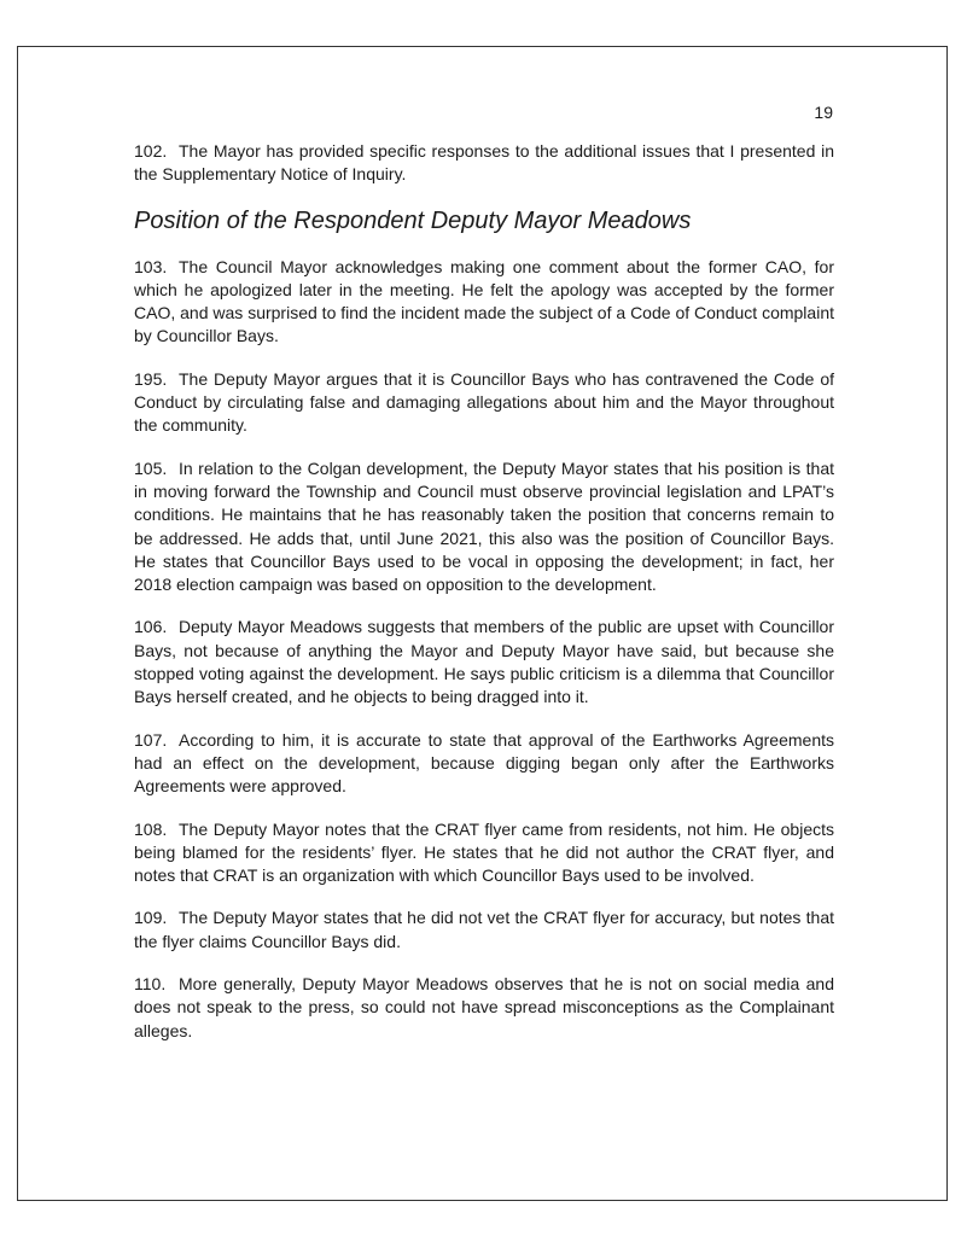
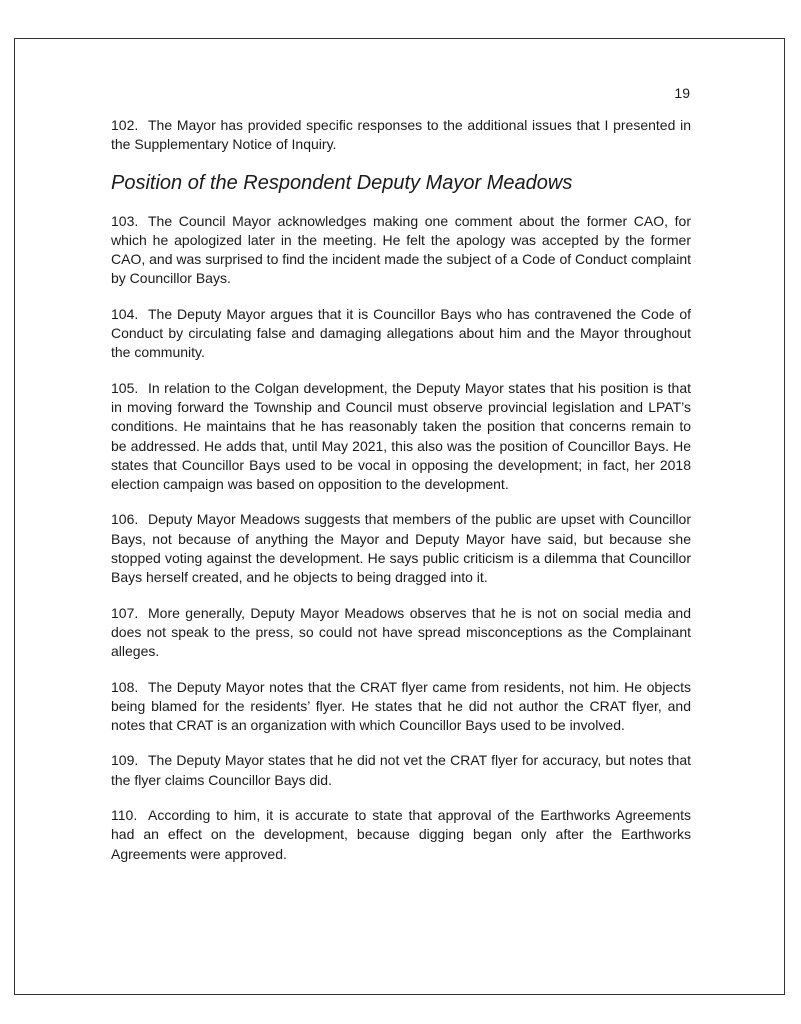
  19
  102. The Mayor has provided specific responses to the additional issues that I presented in the Supplementary Notice of Inquiry.
  Position of the Respondent Deputy Mayor Meadows
  103. The Council Mayor acknowledges making one comment about the former CAO, for which he apologized later in the meeting. He felt the apology was accepted by the former CAO, and was surprised to find the incident made the subject of a Code of Conduct complaint by Councillor Bays.
- 195. The Deputy Mayor argues that it is Councillor Bays who has contravened the Code of Conduct by circulating false and damaging allegations about him and the Mayor throughout the community.
+ 104. The Deputy Mayor argues that it is Councillor Bays who has contravened the Code of Conduct by circulating false and damaging allegations about him and the Mayor throughout the community.
- 105. In relation to the Colgan development, the Deputy Mayor states that his position is that in moving forward the Township and Council must observe provincial legislation and LPAT’s conditions. He maintains that he has reasonably taken the position that concerns remain to be addressed. He adds that, until June 2021, this also was the position of Councillor Bays. He states that Councillor Bays used to be vocal in opposing the development; in fact, her 2018 election campaign was based on opposition to the development.
+ 105. In relation to the Colgan development, the Deputy Mayor states that his position is that in moving forward the Township and Council must observe provincial legislation and LPAT’s conditions. He maintains that he has reasonably taken the position that concerns remain to be addressed. He adds that, until May 2021, this also was the position of Councillor Bays. He states that Councillor Bays used to be vocal in opposing the development; in fact, her 2018 election campaign was based on opposition to the development.
  106. Deputy Mayor Meadows suggests that members of the public are upset with Councillor Bays, not because of anything the Mayor and Deputy Mayor have said, but because she stopped voting against the development. He says public criticism is a dilemma that Councillor Bays herself created, and he objects to being dragged into it.
- 107. According to him, it is accurate to state that approval of the Earthworks Agreements had an effect on the development, because digging began only after the Earthworks Agreements were approved.
+ 107. More generally, Deputy Mayor Meadows observes that he is not on social media and does not speak to the press, so could not have spread misconceptions as the Complainant alleges.
  108. The Deputy Mayor notes that the CRAT flyer came from residents, not him. He objects being blamed for the residents’ flyer. He states that he did not author the CRAT flyer, and notes that CRAT is an organization with which Councillor Bays used to be involved.
  109. The Deputy Mayor states that he did not vet the CRAT flyer for accuracy, but notes that the flyer claims Councillor Bays did.
- 110. More generally, Deputy Mayor Meadows observes that he is not on social media and does not speak to the press, so could not have spread misconceptions as the Complainant alleges.
+ 110. According to him, it is accurate to state that approval of the Earthworks Agreements had an effect on the development, because digging began only after the Earthworks Agreements were approved.
